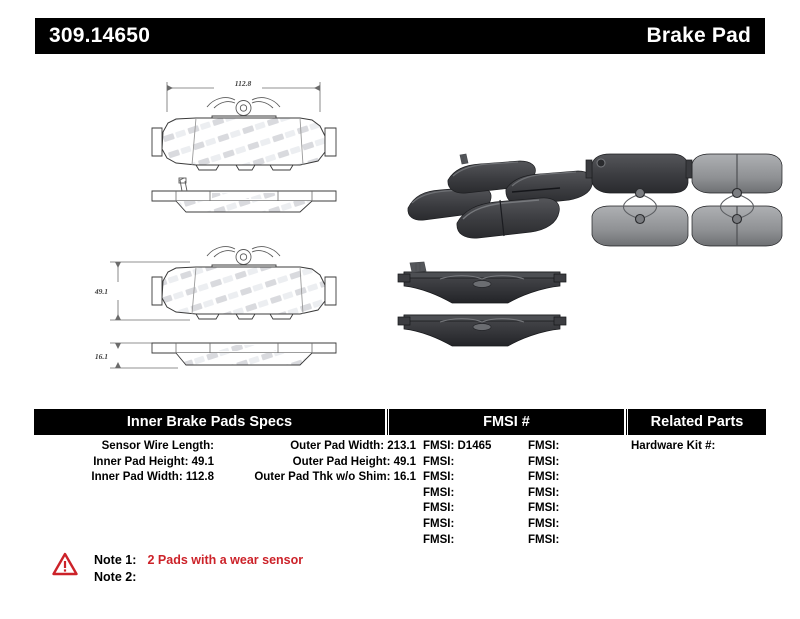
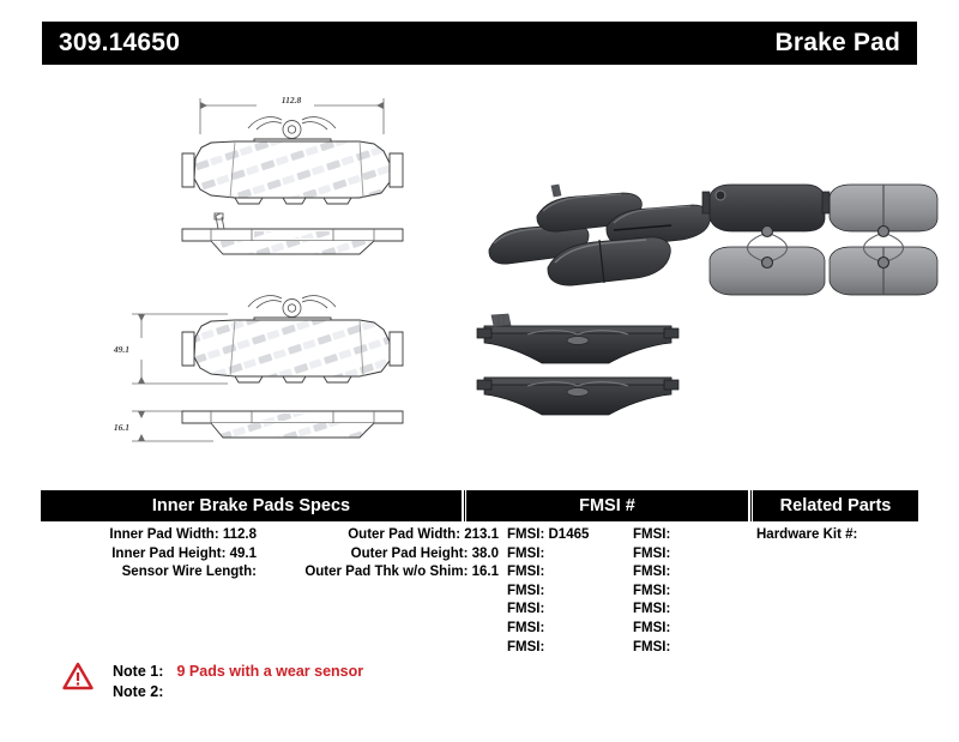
  309.14650
  Brake Pad
  112.8
  49.1
  16.1
  Inner Brake Pads Specs
  FMSI #
  Related Parts
- Sensor Wire Length:
+ Inner Pad Width: 112.8
  Inner Pad Height: 49.1
- Inner Pad Width: 112.8
+ Sensor Wire Length:
  Outer Pad Width: 213.1
- Outer Pad Height: 49.1
+ Outer Pad Height: 38.0
  Outer Pad Thk w/o Shim: 16.1
  FMSI: D1465
  FMSI:
  FMSI:
  FMSI:
  FMSI:
  FMSI:
  FMSI:
  FMSI:
  FMSI:
  FMSI:
  FMSI:
  FMSI:
  FMSI:
  FMSI:
  Hardware Kit #:
- Note 1: 2 Pads with a wear sensor
+ Note 1: 9 Pads with a wear sensor
  Note 2:
